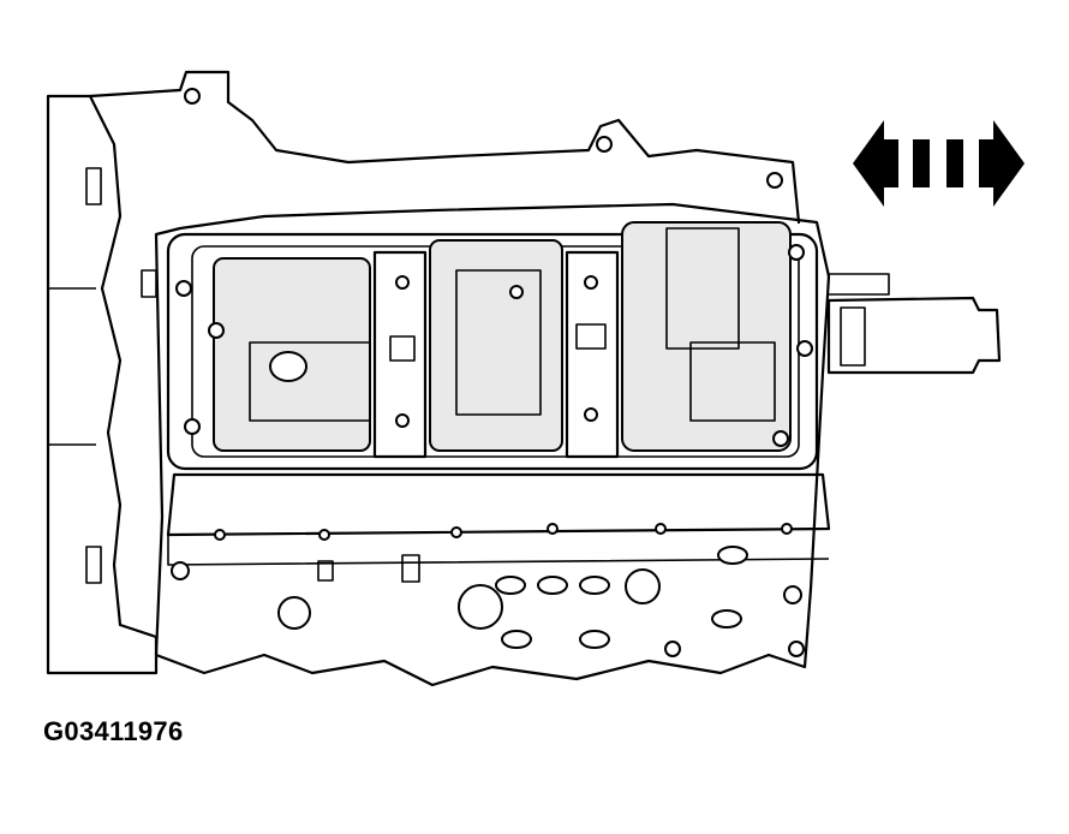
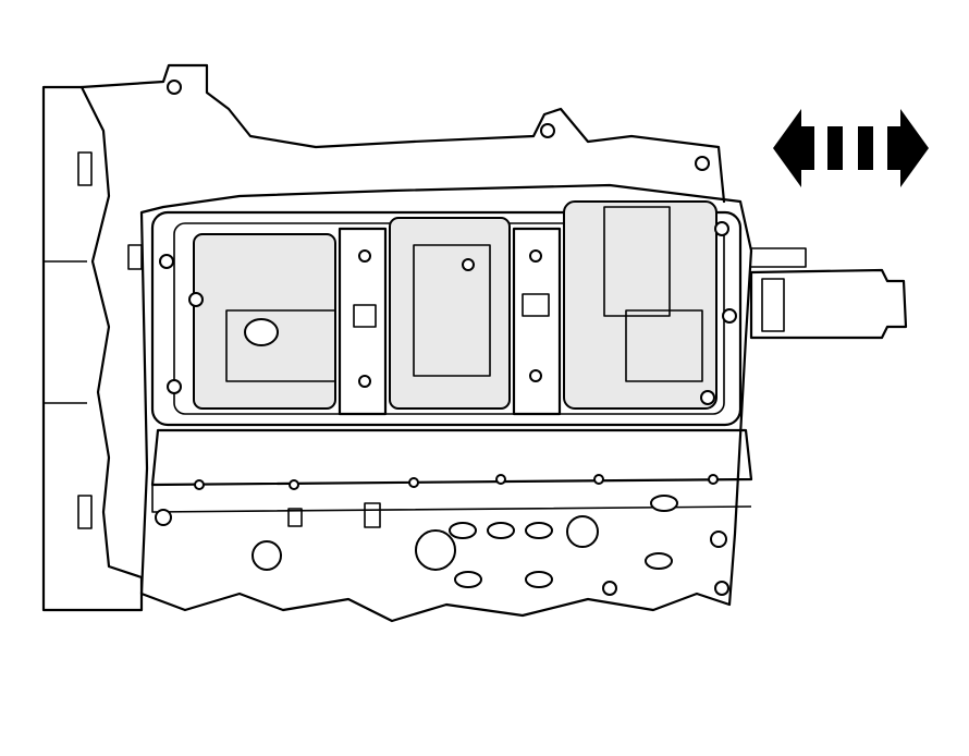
- G03411976
